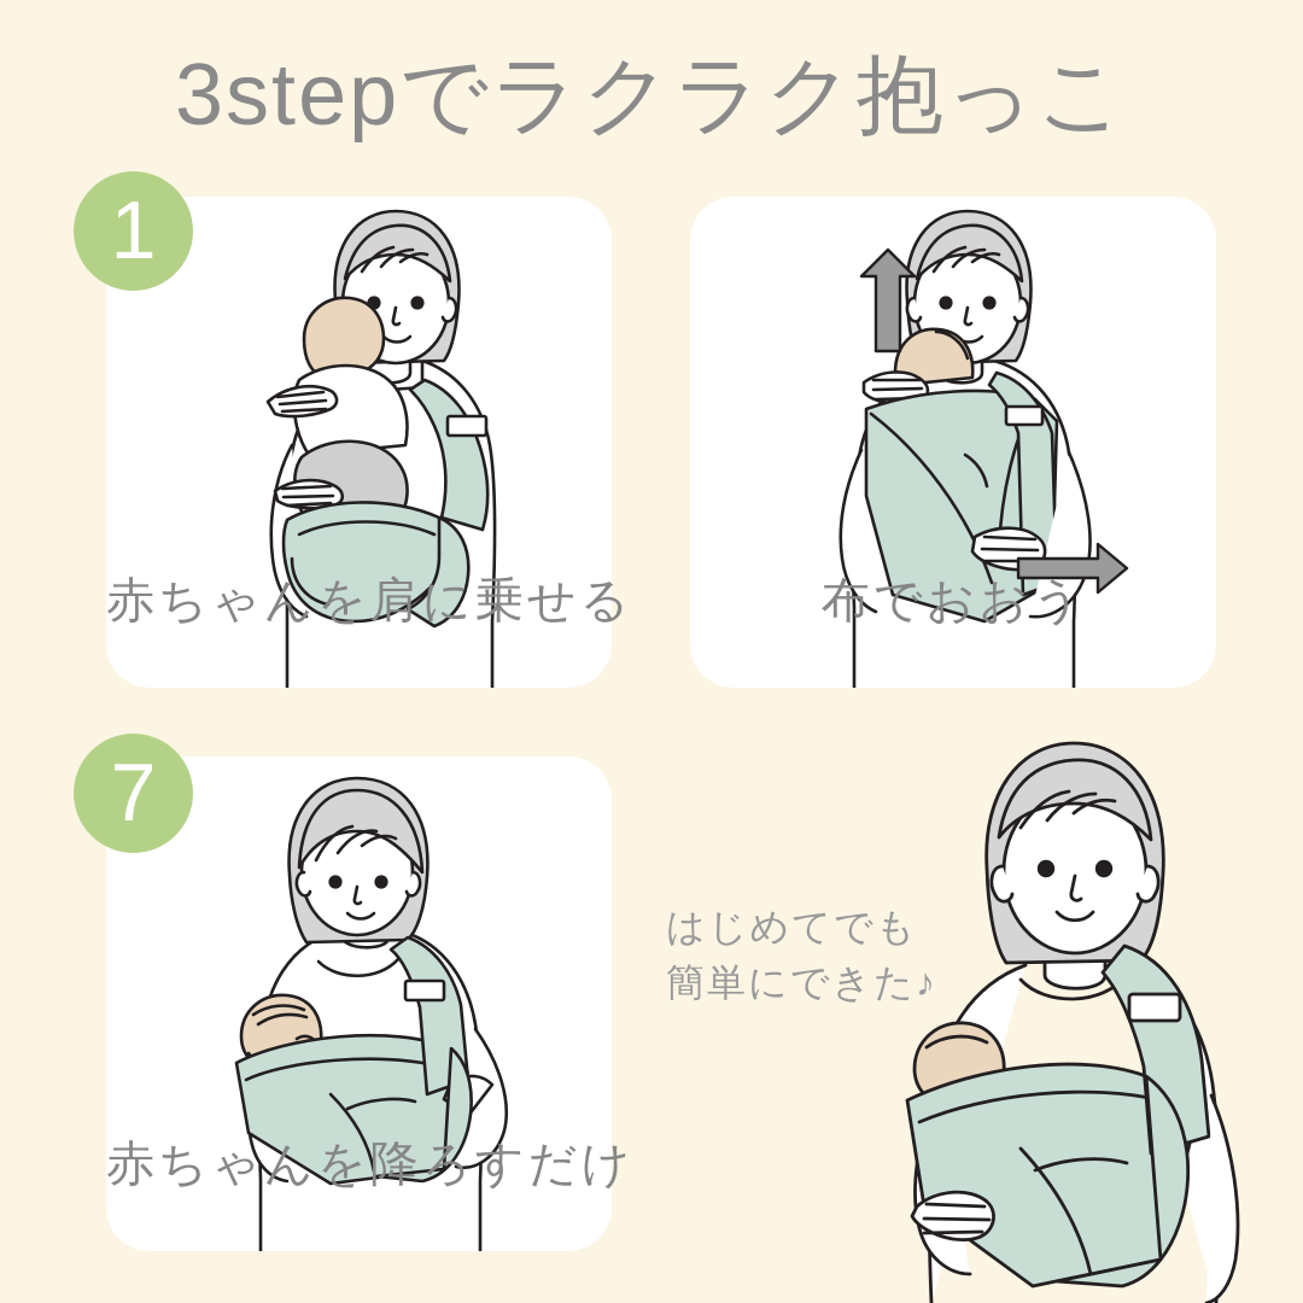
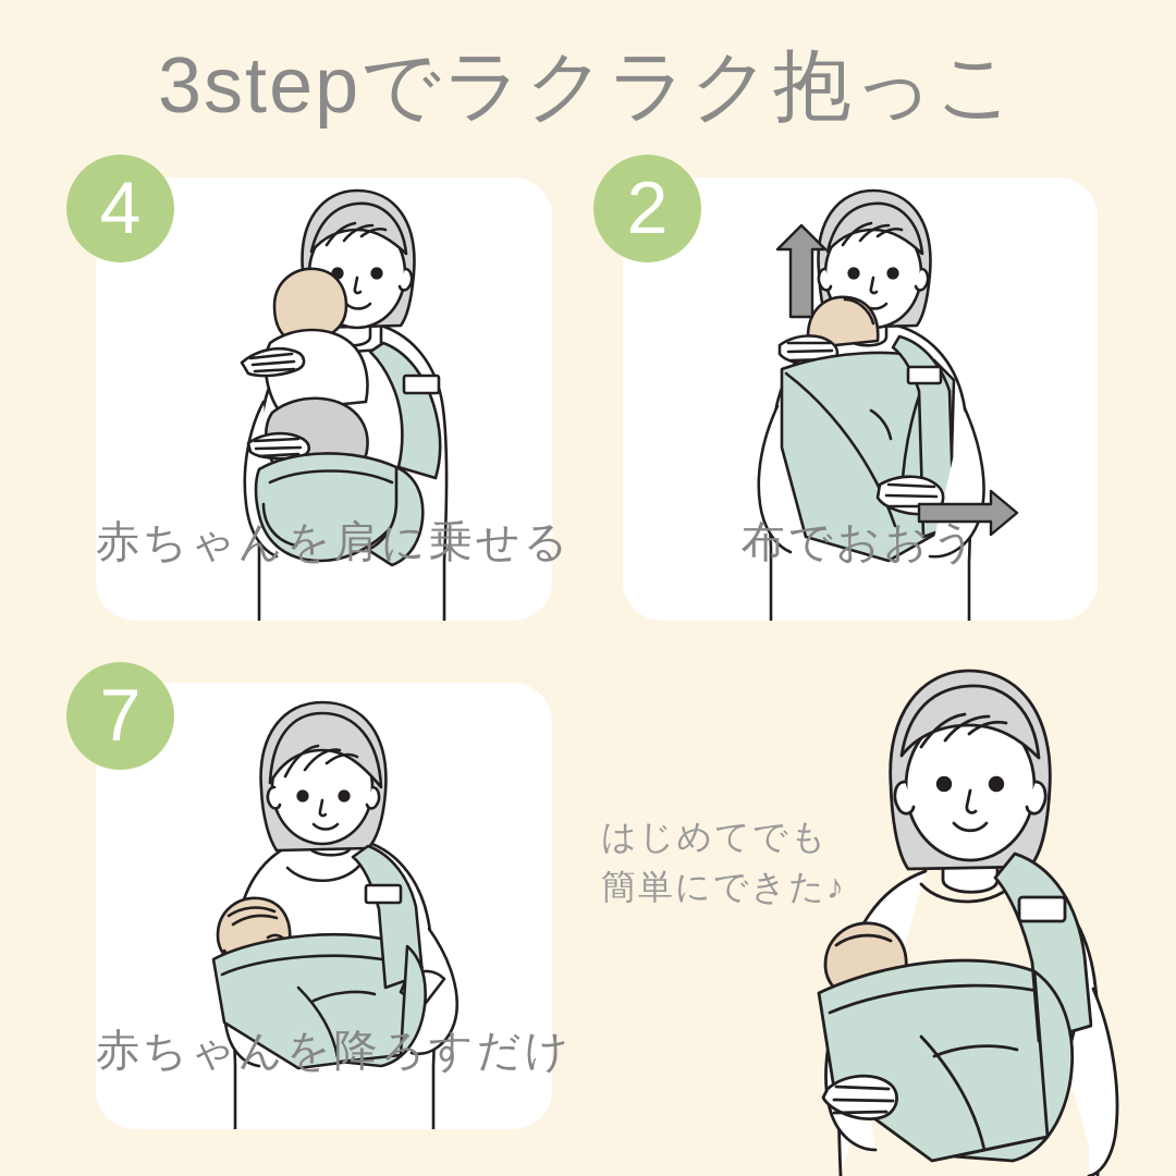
  3stepでラクラク抱っこ
  赤ちゃんを肩に乗せる
- 1
+ 4
  布でおおう
+ 2
  赤ちゃんを降ろすだけ
  7
  はじめてでも
  簡単にできた♪
